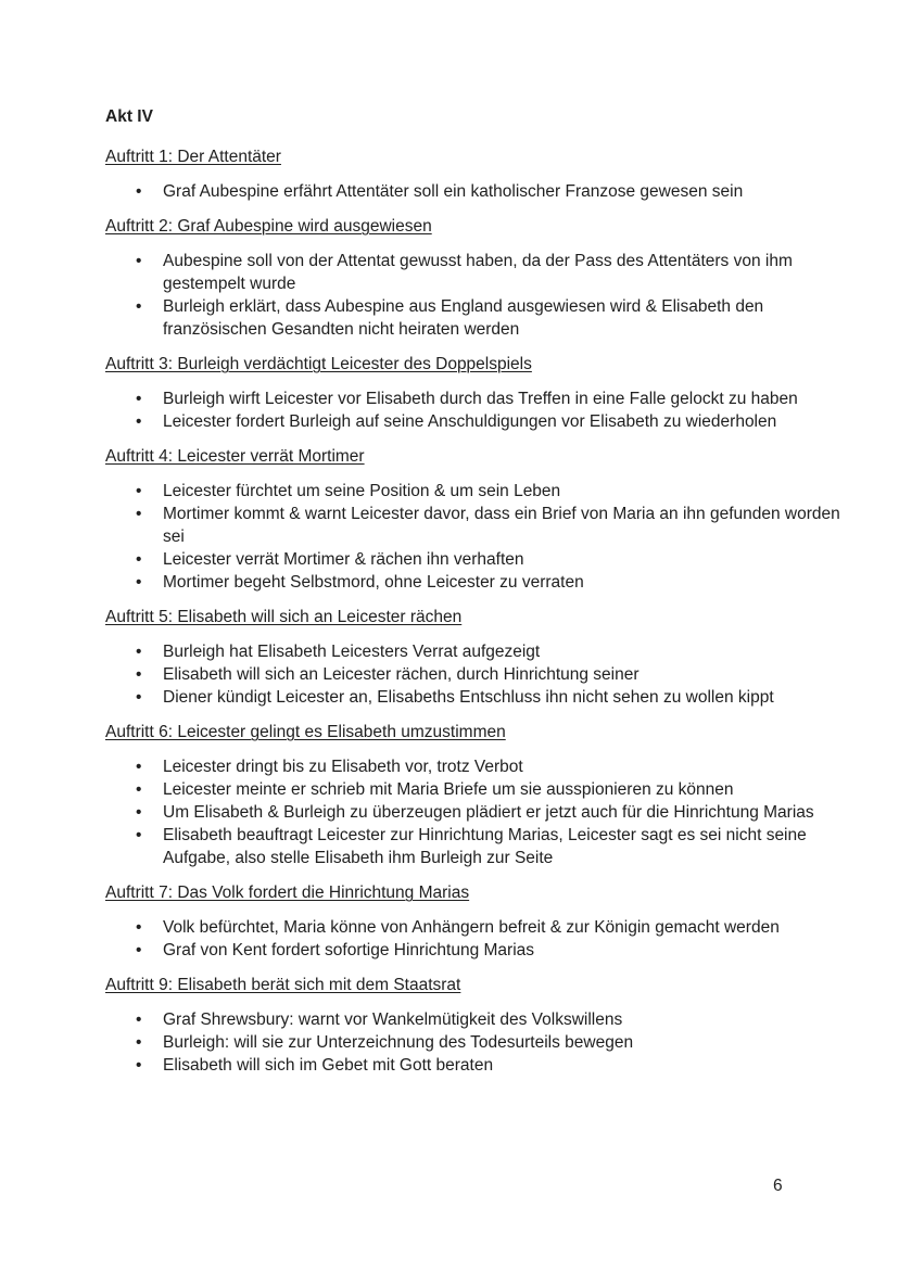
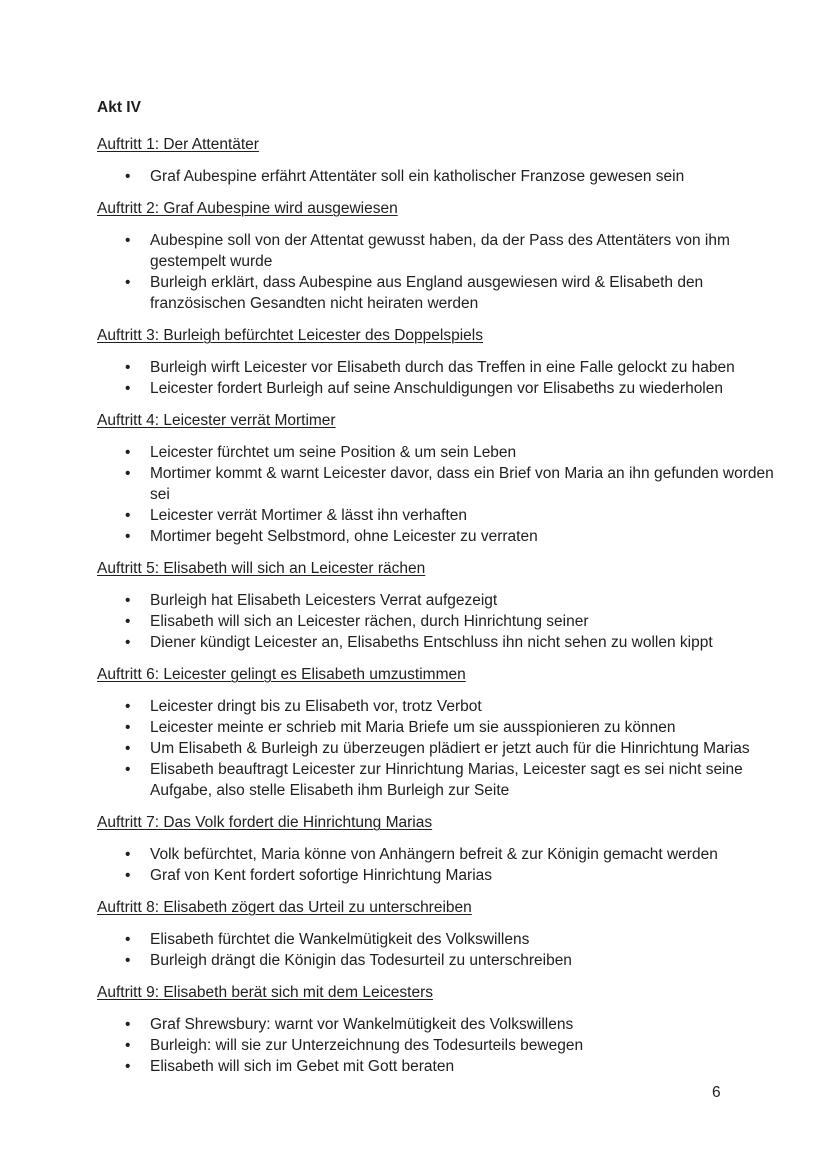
  Akt IV
  Auftritt 1: Der Attentäter
  Graf Aubespine erfährt Attentäter soll ein katholischer Franzose gewesen sein
  Auftritt 2: Graf Aubespine wird ausgewiesen
  Aubespine soll von der Attentat gewusst haben, da der Pass des Attentäters von ihm gestempelt wurde
  Burleigh erklärt, dass Aubespine aus England ausgewiesen wird & Elisabeth den französischen Gesandten nicht heiraten werden
- Auftritt 3: Burleigh verdächtigt Leicester des Doppelspiels
+ Auftritt 3: Burleigh befürchtet Leicester des Doppelspiels
  Burleigh wirft Leicester vor Elisabeth durch das Treffen in eine Falle gelockt zu haben
- Leicester fordert Burleigh auf seine Anschuldigungen vor Elisabeth zu wiederholen
+ Leicester fordert Burleigh auf seine Anschuldigungen vor Elisabeths zu wiederholen
  Auftritt 4: Leicester verrät Mortimer
  Leicester fürchtet um seine Position & um sein Leben
  Mortimer kommt & warnt Leicester davor, dass ein Brief von Maria an ihn gefunden worden sei
- Leicester verrät Mortimer & rächen ihn verhaften
+ Leicester verrät Mortimer & lässt ihn verhaften
  Mortimer begeht Selbstmord, ohne Leicester zu verraten
  Auftritt 5: Elisabeth will sich an Leicester rächen
  Burleigh hat Elisabeth Leicesters Verrat aufgezeigt
  Elisabeth will sich an Leicester rächen, durch Hinrichtung seiner
  Diener kündigt Leicester an, Elisabeths Entschluss ihn nicht sehen zu wollen kippt
  Auftritt 6: Leicester gelingt es Elisabeth umzustimmen
  Leicester dringt bis zu Elisabeth vor, trotz Verbot
  Leicester meinte er schrieb mit Maria Briefe um sie ausspionieren zu können
  Um Elisabeth & Burleigh zu überzeugen plädiert er jetzt auch für die Hinrichtung Marias
  Elisabeth beauftragt Leicester zur Hinrichtung Marias, Leicester sagt es sei nicht seine Aufgabe, also stelle Elisabeth ihm Burleigh zur Seite
  Auftritt 7: Das Volk fordert die Hinrichtung Marias
  Volk befürchtet, Maria könne von Anhängern befreit & zur Königin gemacht werden
  Graf von Kent fordert sofortige Hinrichtung Marias
+ Auftritt 8: Elisabeth zögert das Urteil zu unterschreiben
+ Elisabeth fürchtet die Wankelmütigkeit des Volkswillens
+ Burleigh drängt die Königin das Todesurteil zu unterschreiben
- Auftritt 9: Elisabeth berät sich mit dem Staatsrat
+ Auftritt 9: Elisabeth berät sich mit dem Leicesters
  Graf Shrewsbury: warnt vor Wankelmütigkeit des Volkswillens
  Burleigh: will sie zur Unterzeichnung des Todesurteils bewegen
  Elisabeth will sich im Gebet mit Gott beraten
  6
